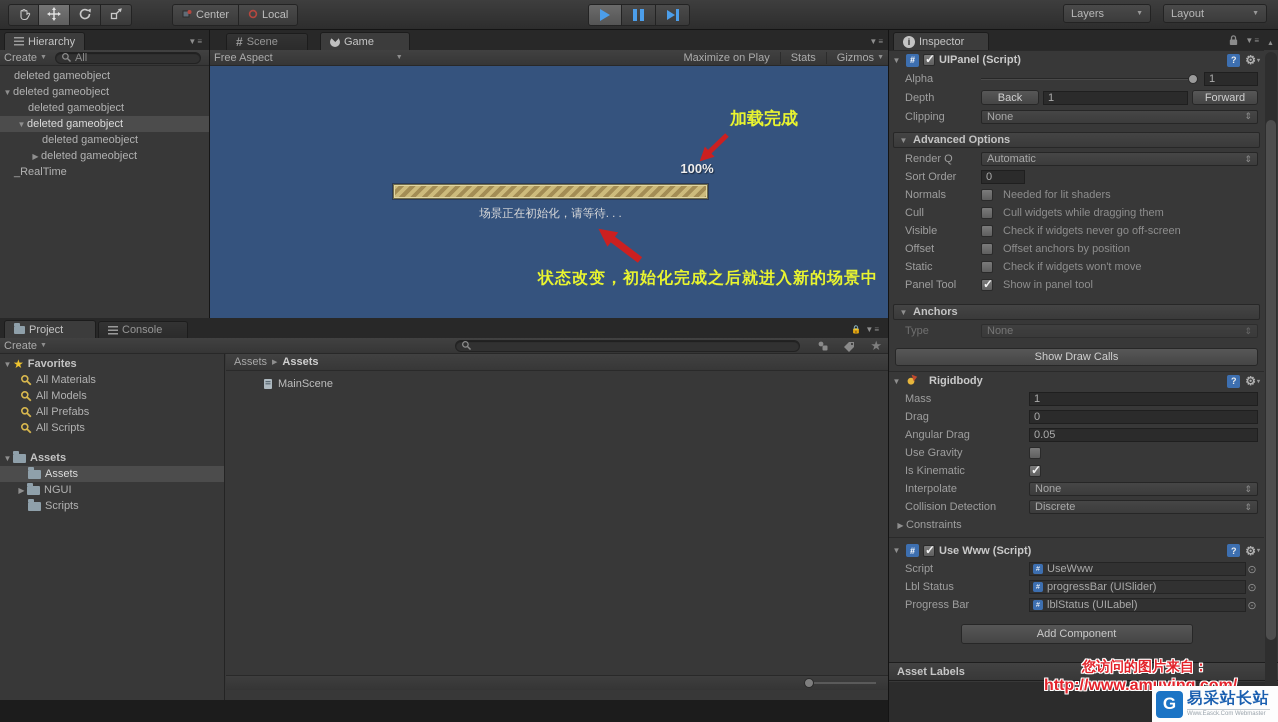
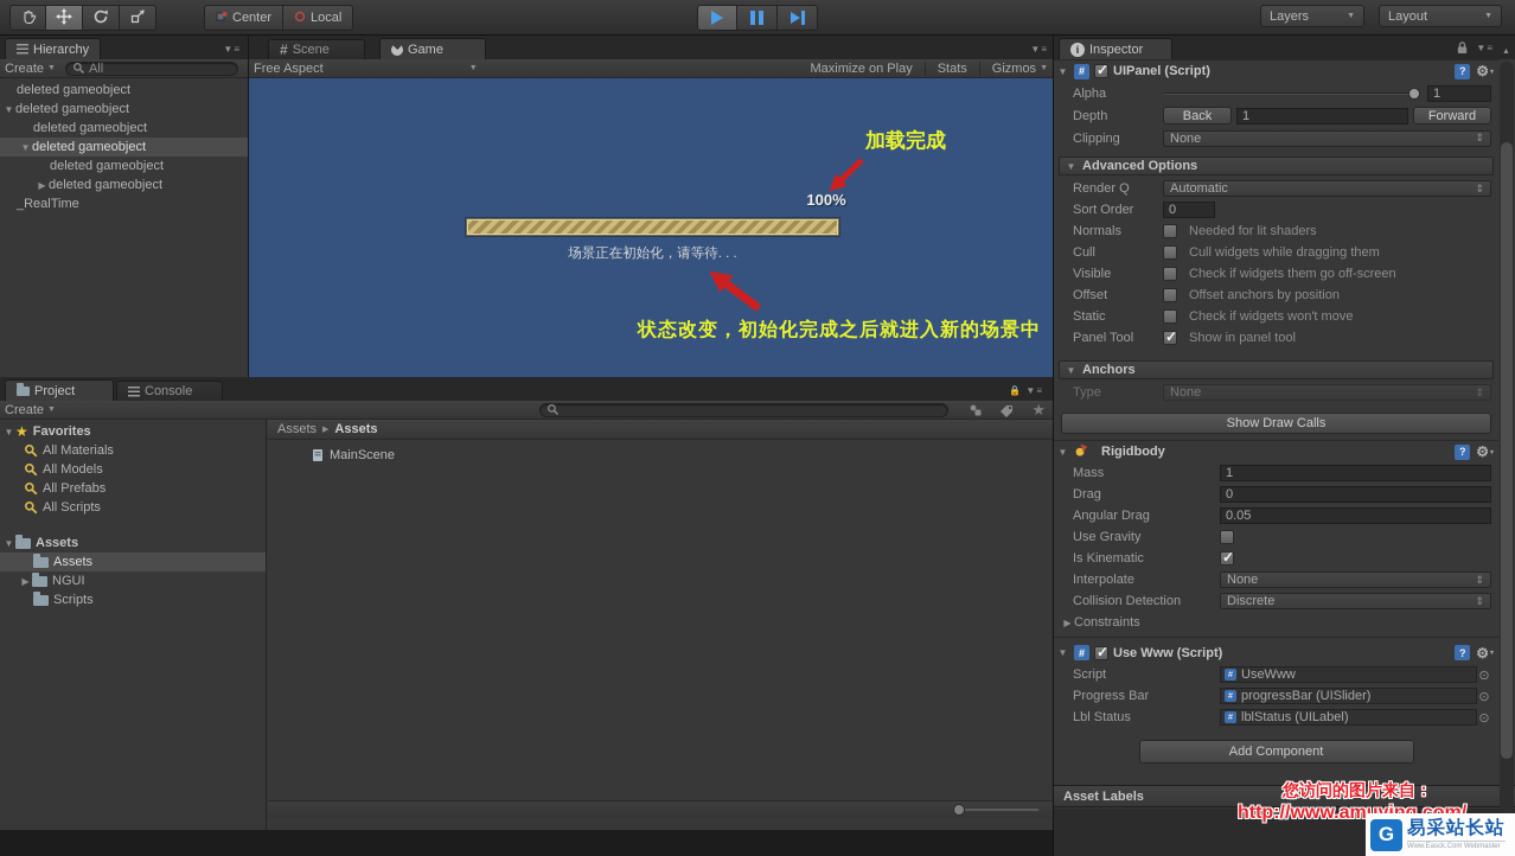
  Center
  Local
  Layers
  Layout
  Hierarchy
  ▼≡
  Create
  All
  deleted gameobject
  deleted gameobject
  deleted gameobject
  deleted gameobject
  deleted gameobject
  deleted gameobject
  _RealTime
  #
  Scene
  Game
  ▼≡
  Free Aspect
  Maximize on Play
  Stats
  Gizmos
  加载完成
  100%
  场景正在初始化，请等待. . .
  状态改变，初始化完成之后就进入新的场景中
  Project
  Console
  🔒 ▼≡
  Create
  ★
  ★
  Favorites
  All Materials
  All Models
  All Prefabs
  All Scripts
  Assets
  Assets
  NGUI
  Scripts
  Assets
  Assets
  MainScene
  i
  Inspector
  ▼≡
  #
  UIPanel (Script)
  ?
  ⚙
  Alpha
  1
  Depth
  Back
  1
  Forward
  Clipping
  None
  Advanced Options
  Render Q
  Automatic
  Sort Order
  0
  Normals
  Needed for lit shaders
  Cull
  Cull widgets while dragging them
  Visible
- Check if widgets never go off-screen
+ Check if widgets them go off-screen
  Offset
  Offset anchors by position
  Static
  Check if widgets won't move
  Panel Tool
  Show in panel tool
  Anchors
  Type
  None
  Show Draw Calls
  Rigidbody
  ?
  ⚙
  Mass
  1
  Drag
  0
  Angular Drag
  0.05
  Use Gravity
  Is Kinematic
  Interpolate
  None
  Collision Detection
  Discrete
  Constraints
  #
  Use Www (Script)
  ?
  ⚙
  Script
  UseWww
  ⊙
- Lbl Status
+ Progress Bar
  progressBar (UISlider)
  ⊙
- Progress Bar
+ Lbl Status
  lblStatus (UILabel)
  ⊙
  Add Component
  Asset Labels
  您访问的图片来自：
  G
  易采站长站
